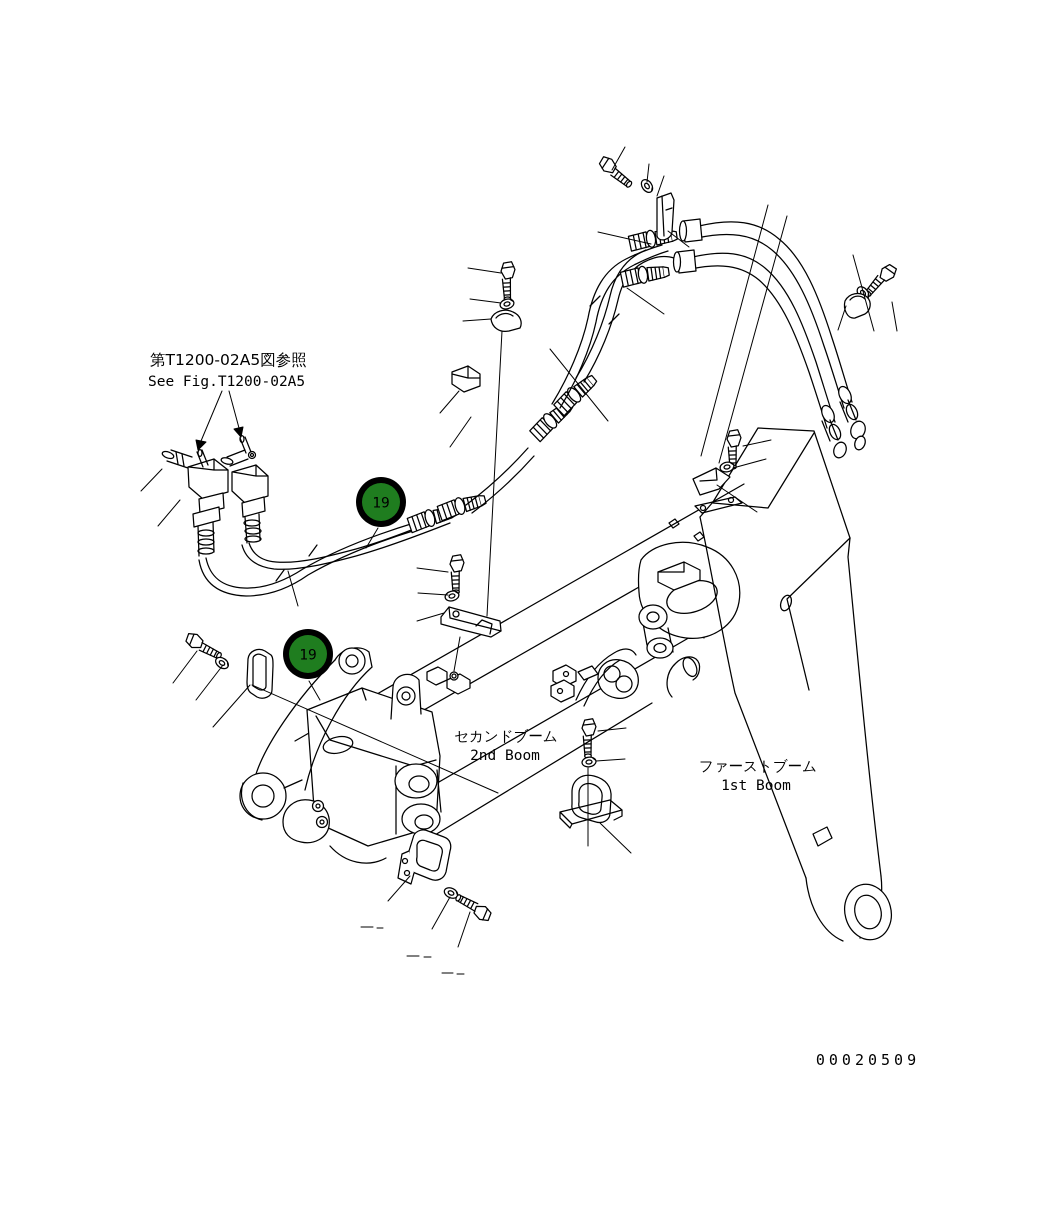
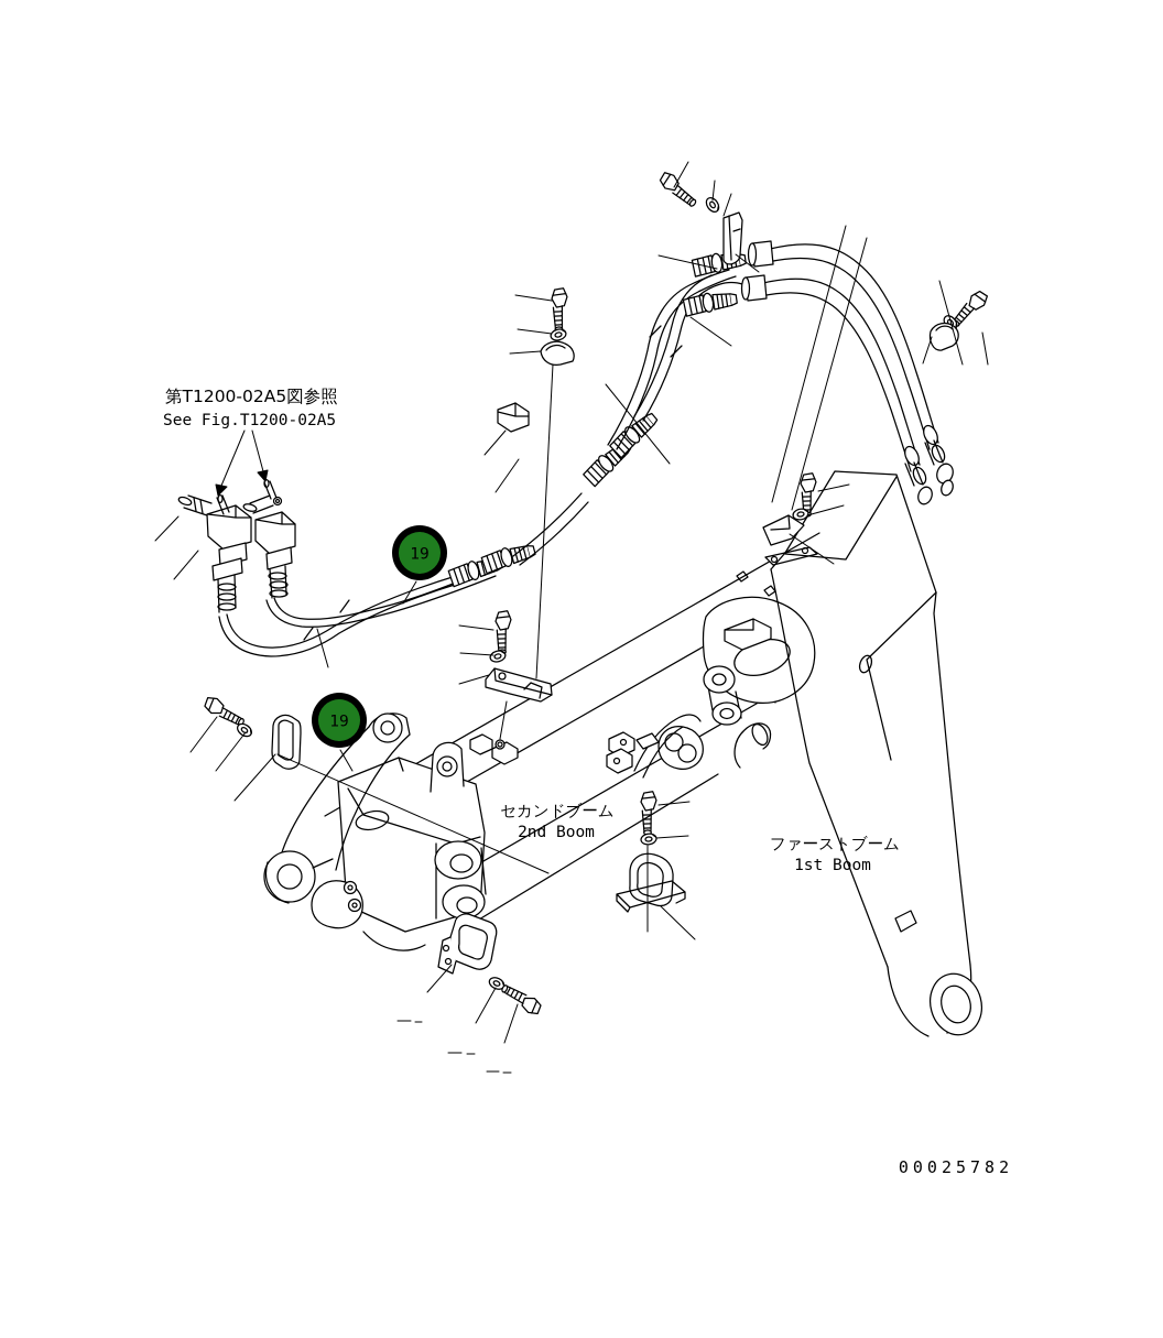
  19
  19
  第T1200-02A5図参照
  See Fig.T1200-02A5
  セカンドブーム
  2nd Boom
  ファーストブーム
  1st Boom
- 00020509
+ 00025782
